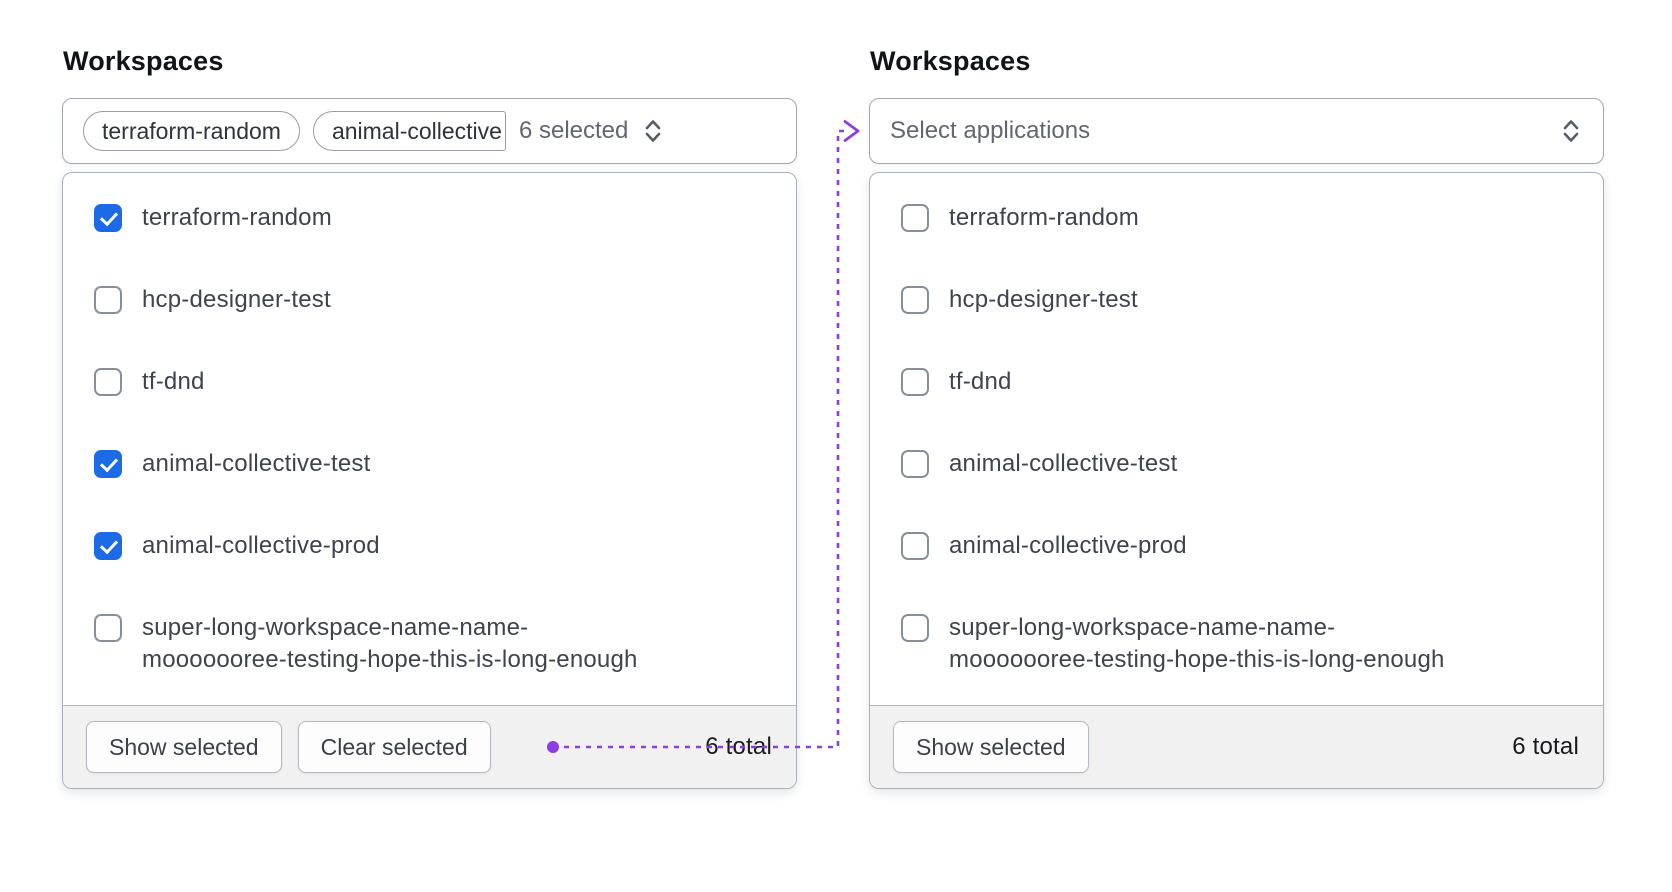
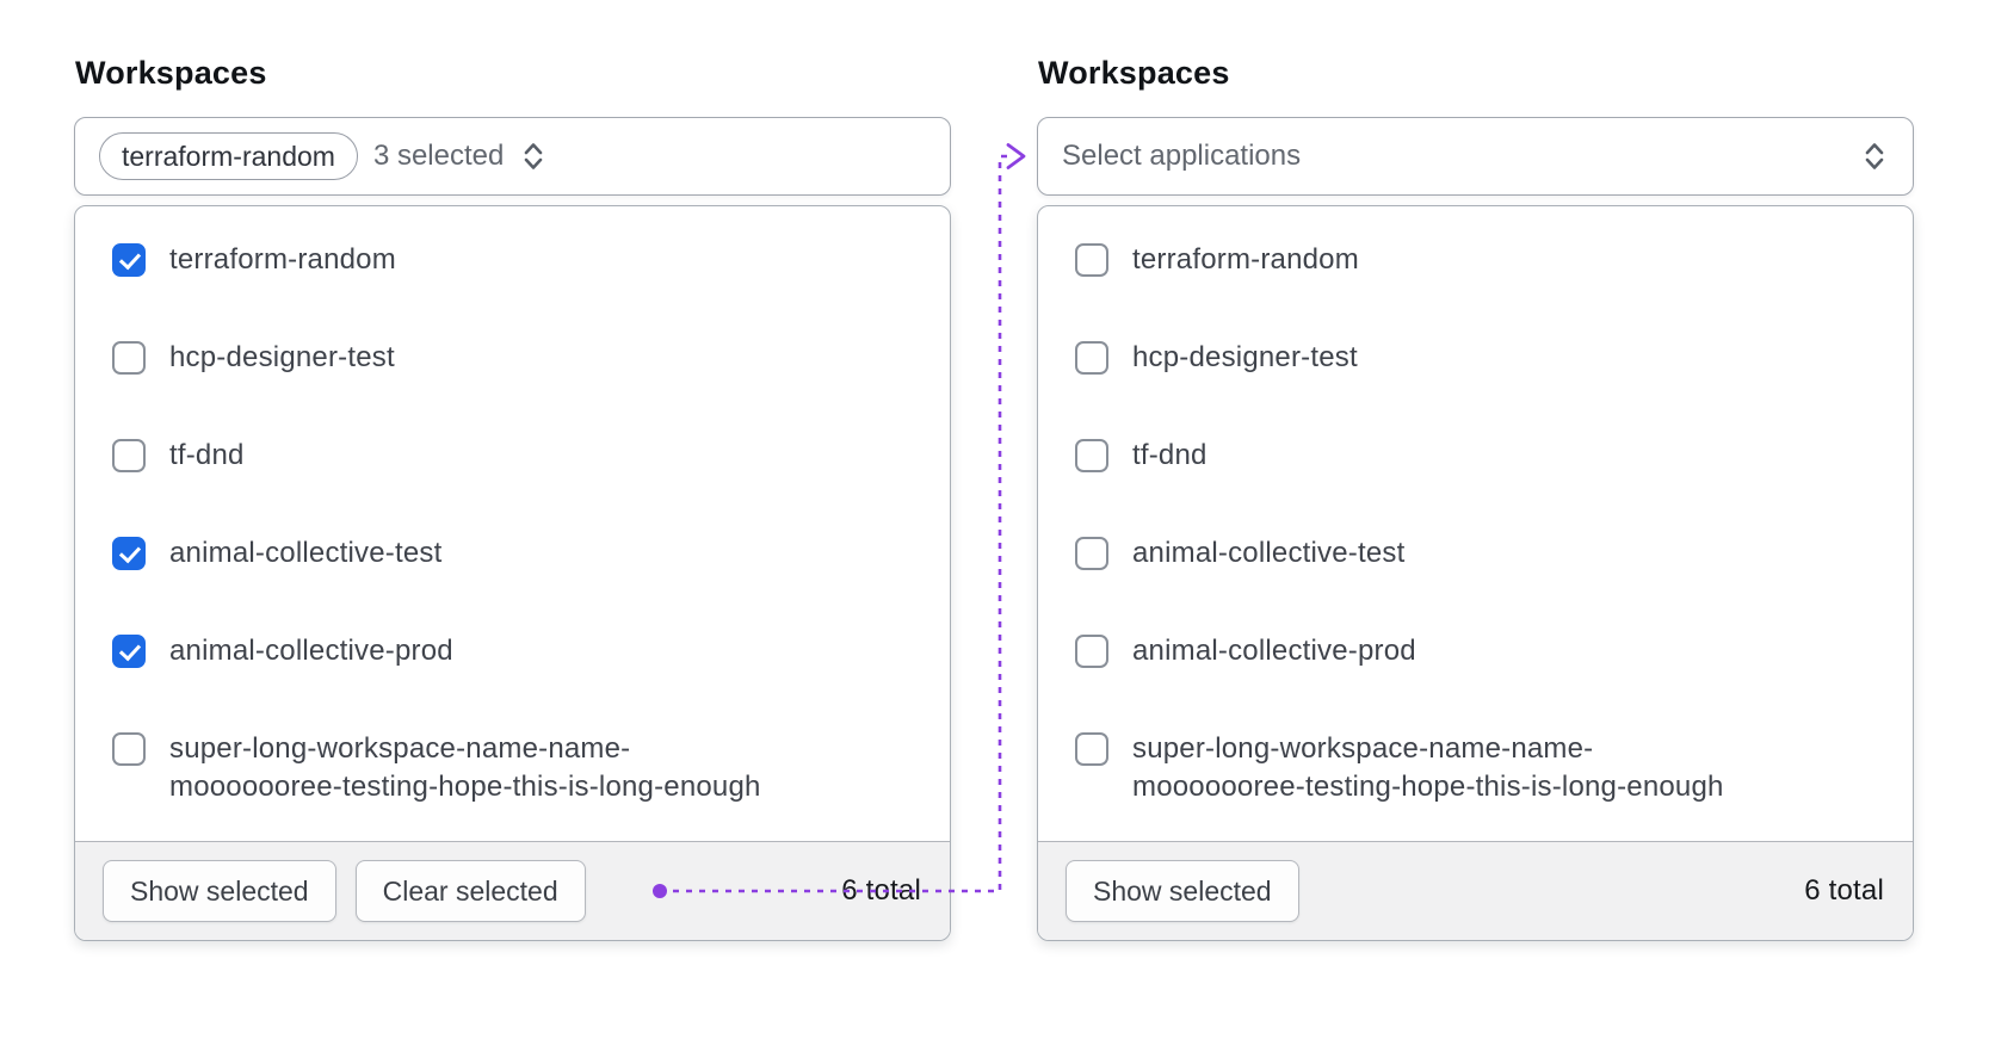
  Workspaces
  terraform-random
- animal-collective
- 6 selected
+ 3 selected
  terraform-random
  hcp-designer-test
  tf-dnd
  animal-collective-test
  animal-collective-prod
  super-long-workspace-name-name-
  mooooooree-testing-hope-this-is-long-enough
  Show selected
  Clear selected
  Workspaces
  Select applications
  terraform-random
  hcp-designer-test
  tf-dnd
  animal-collective-test
  animal-collective-prod
  super-long-workspace-name-name-
  mooooooree-testing-hope-this-is-long-enough
  Show selected
  6 total
